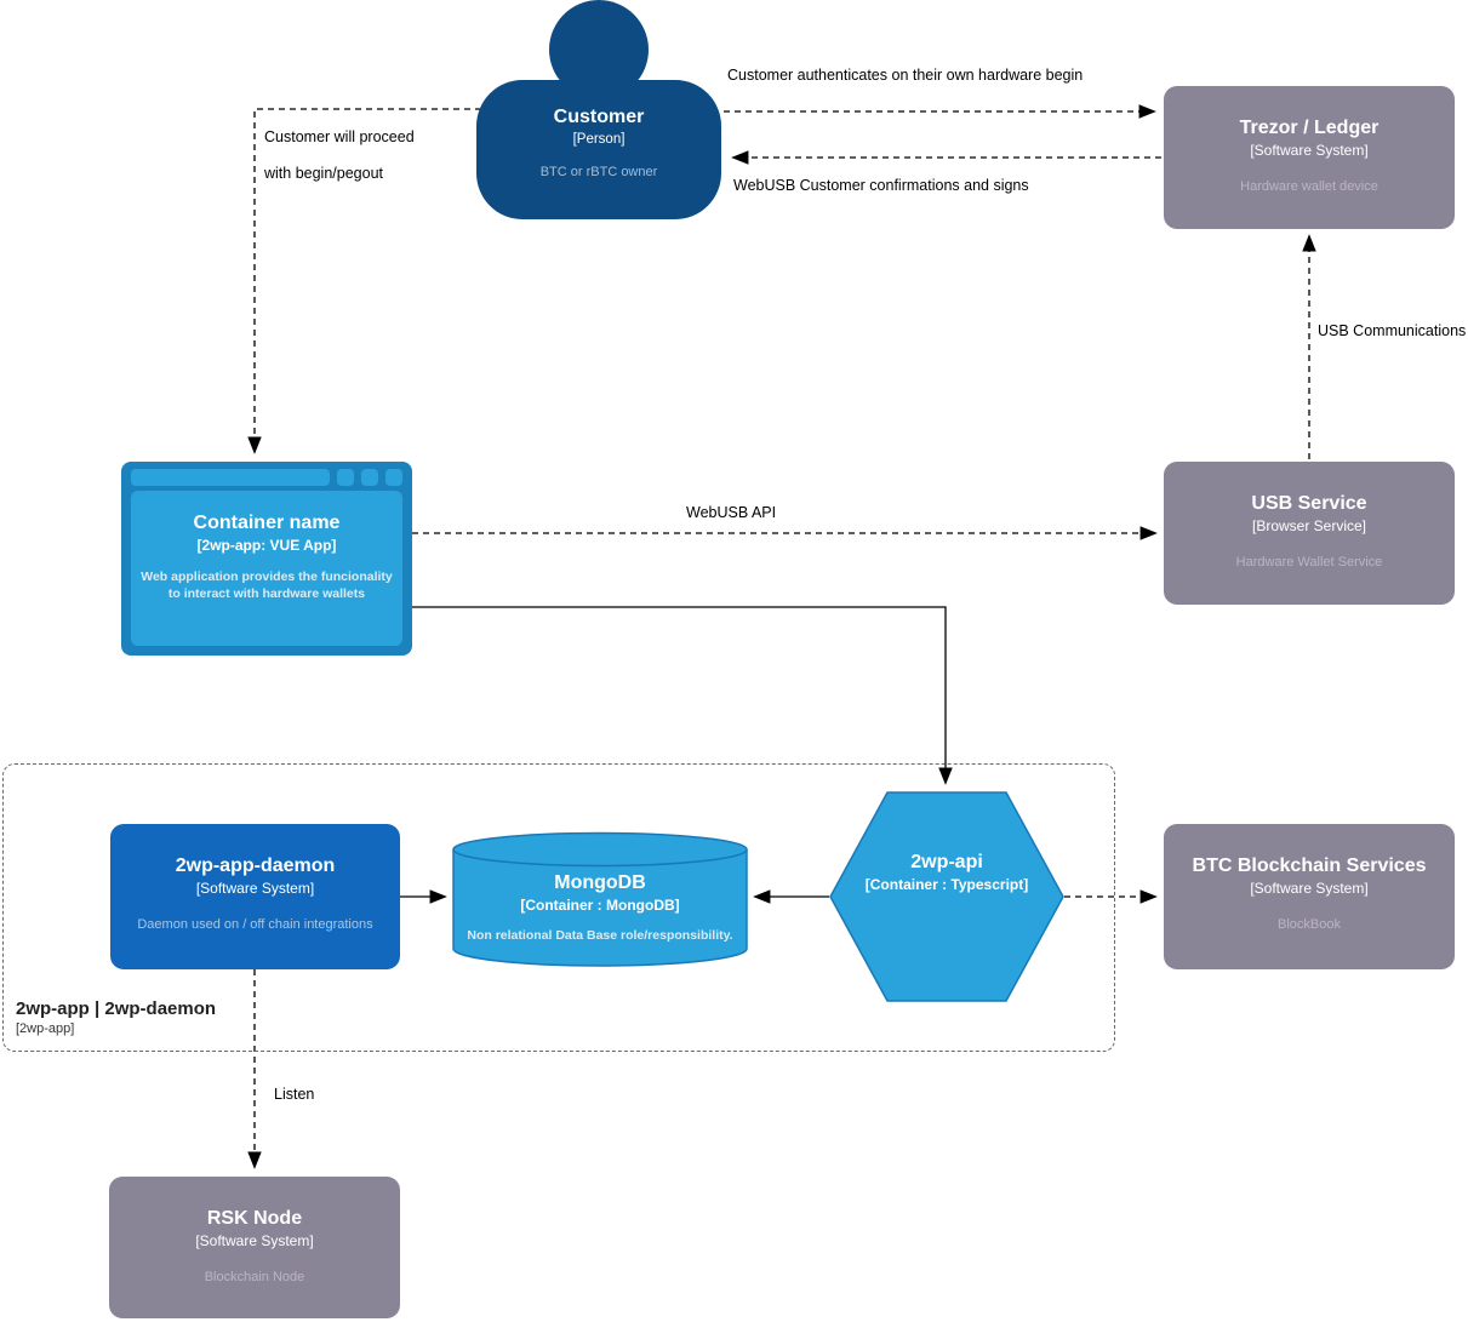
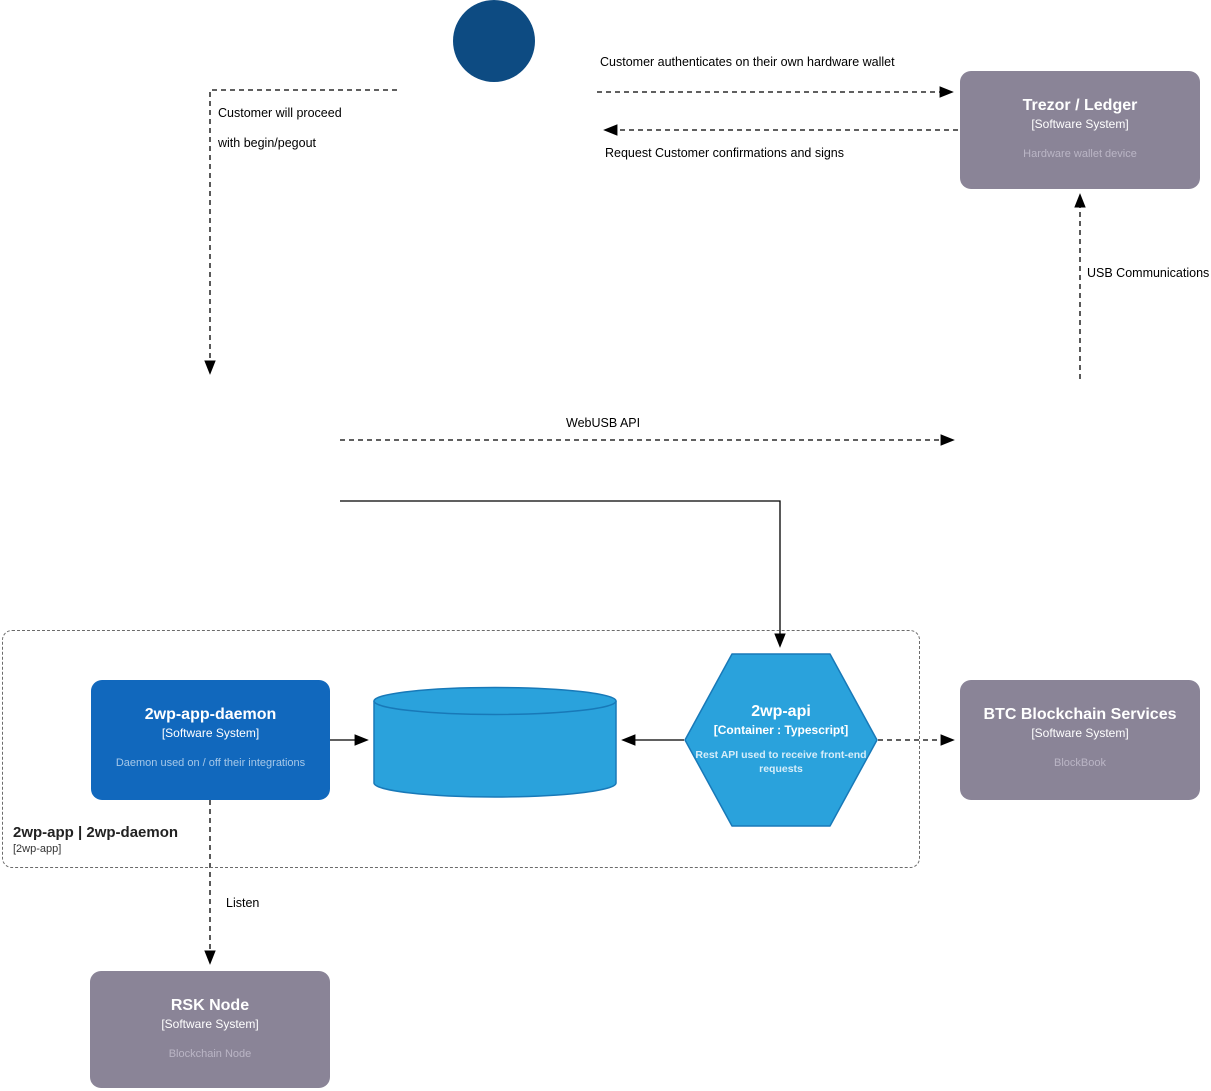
  2wp-app | 2wp-daemon
  [2wp-app]
- Customer
- [Person]
- BTC or rBTC owner
  Trezor / Ledger
  [Software System]
  Hardware wallet device
- Container name
- [2wp-app: VUE App]
- Web application provides the funcionality to interact with hardware wallets
- USB Service
- [Browser Service]
- Hardware Wallet Service
  2wp-app-daemon
  [Software System]
- Daemon used on / off chain integrations
+ Daemon used on / off their integrations
- MongoDB
- [Container : MongoDB]
- Non relational Data Base role/responsibility.
  2wp-api
  [Container : Typescript]
+ Rest API used to receive front-end requests
  BTC Blockchain Services
  [Software System]
  BlockBook
  RSK Node
  [Software System]
  Blockchain Node
- Customer authenticates on their own hardware begin
+ Customer authenticates on their own hardware wallet
- WebUSB Customer confirmations and signs
+ Request Customer confirmations and signs
  Customer will proceed
  with begin/pegout
  WebUSB API
  USB Communications
  Listen
